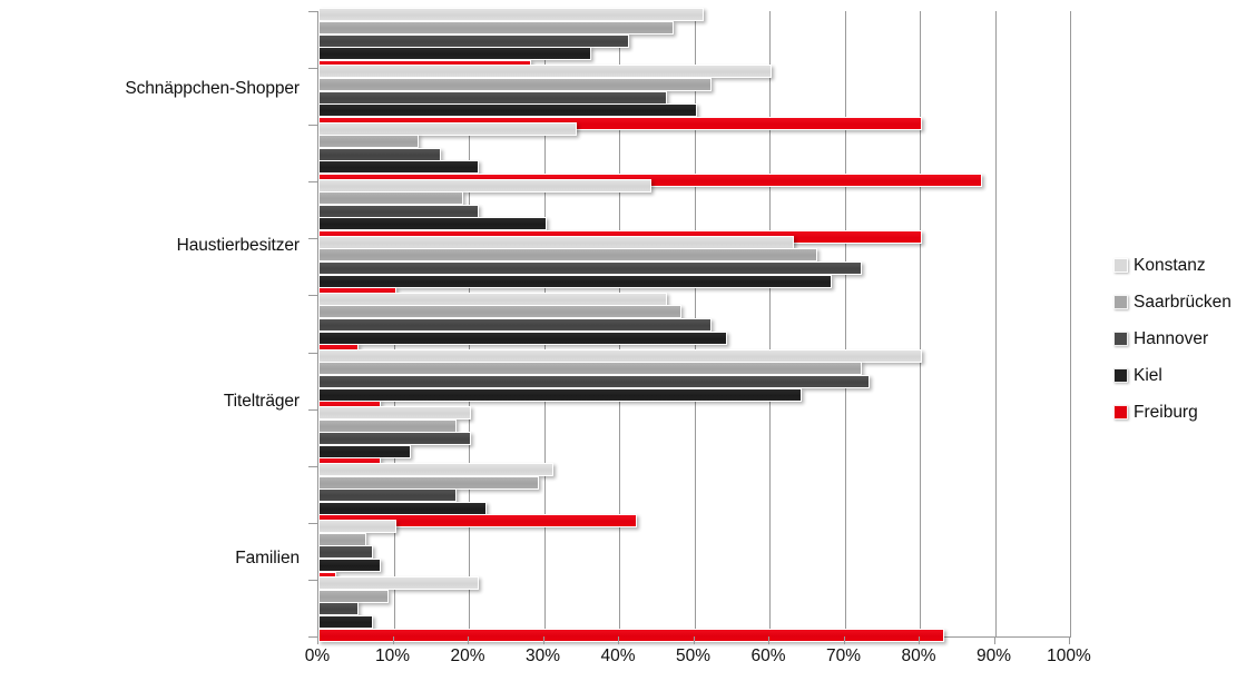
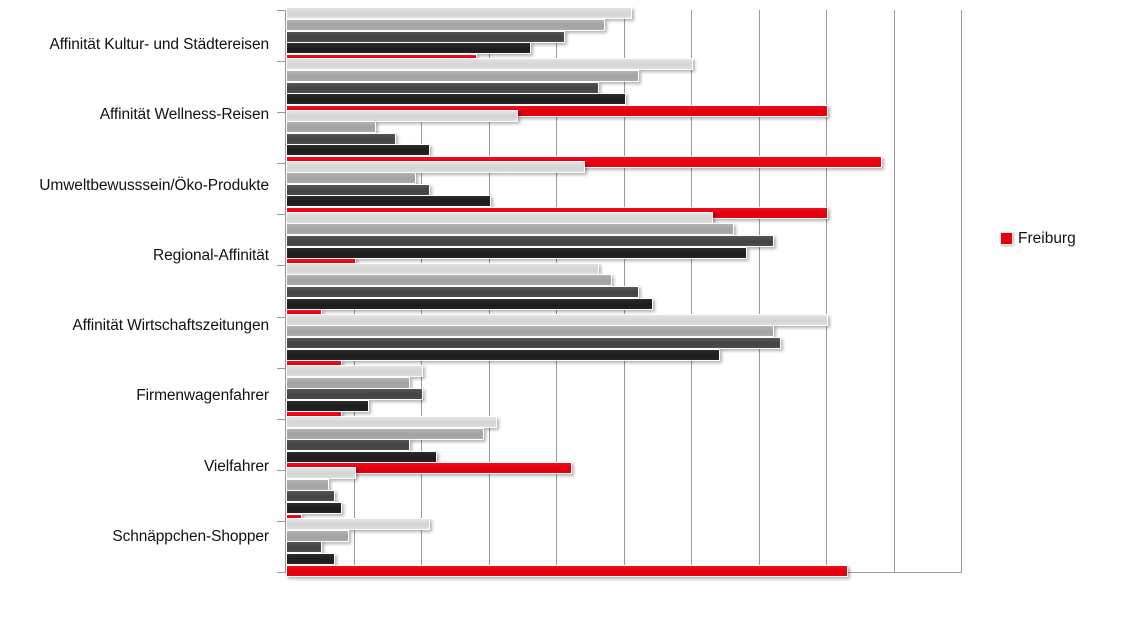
+ Affinität Kultur- und Städtereisen
+ Affinität Wellness-Reisen
+ Umweltbewusssein/Öko-Produkte
+ Regional-Affinität
+ Affinität Wirtschaftszeitungen
+ Firmenwagenfahrer
+ Vielfahrer
  Schnäppchen-Shopper
- Haustierbesitzer
- Titelträger
- Familien
- 0%
- 10%
- 20%
- 30%
- 40%
- 50%
- 60%
- 70%
- 80%
- 90%
- 100%
- Konstanz
- Saarbrücken
- Hannover
- Kiel
  Freiburg
